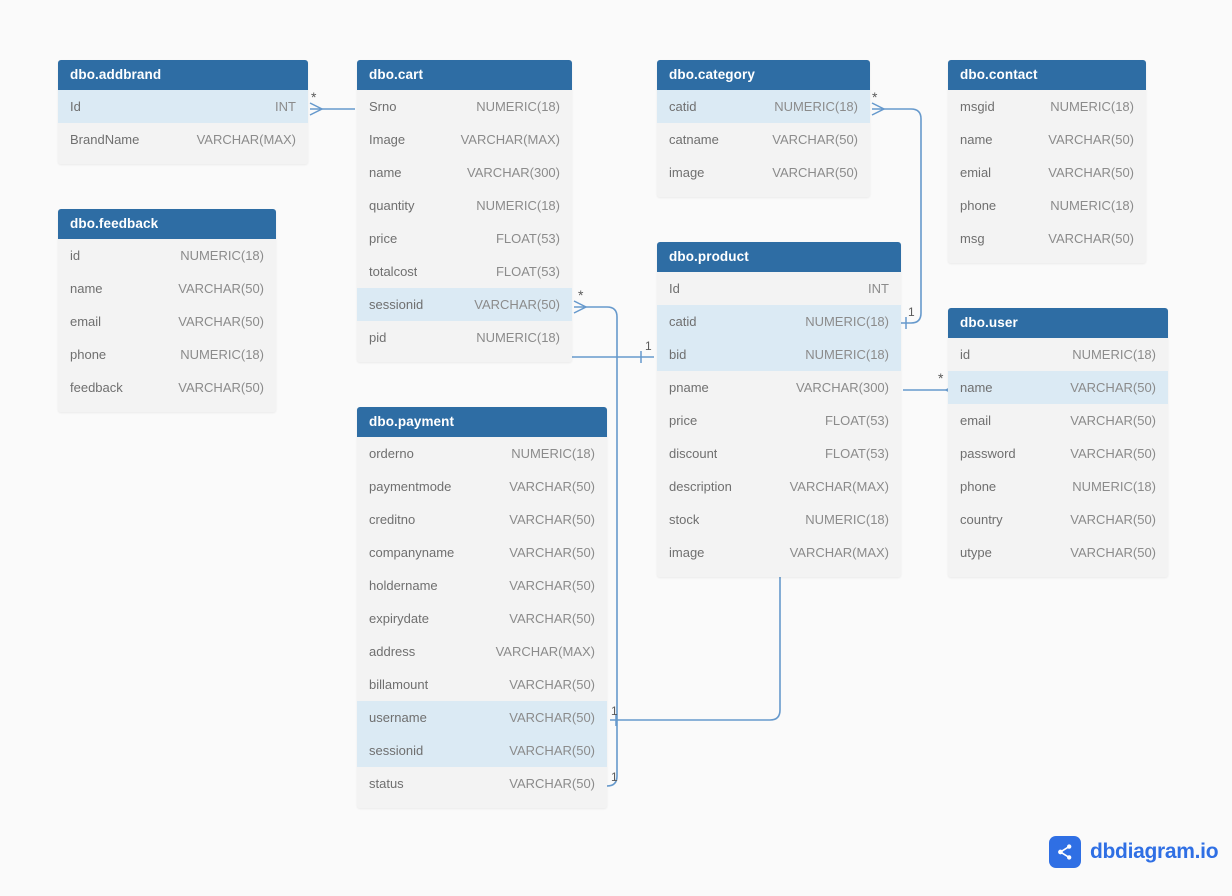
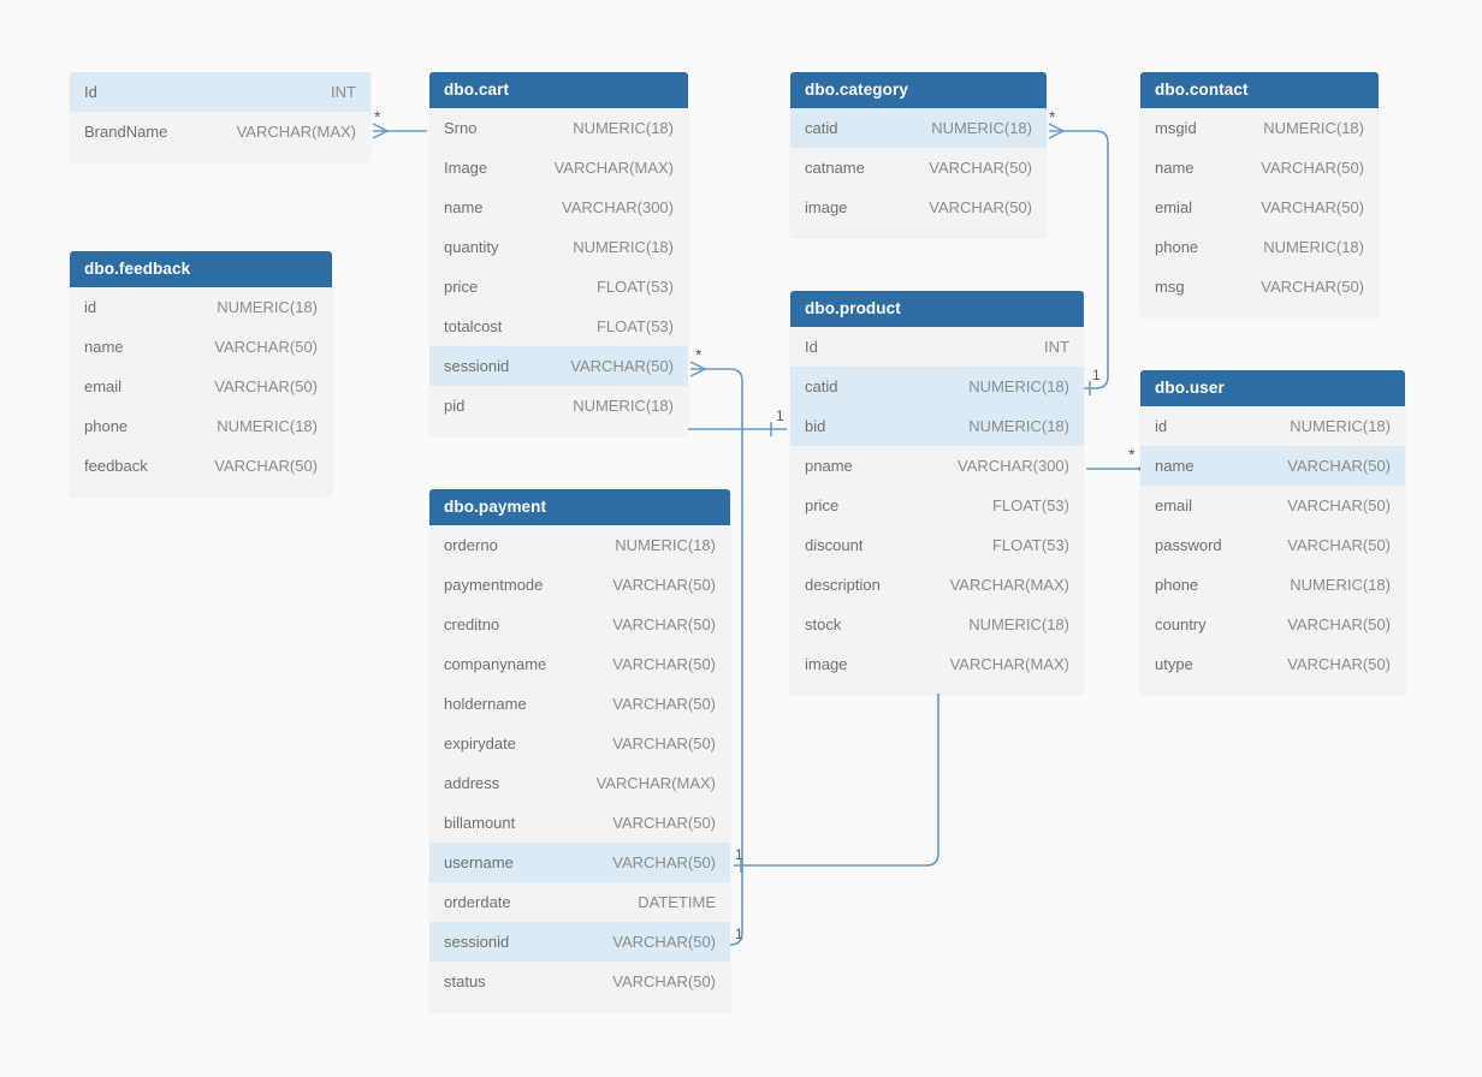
- dbo.addbrand
  Id
  INT
  BrandName
  VARCHAR(MAX)
  dbo.feedback
  id
  NUMERIC(18)
  name
  VARCHAR(50)
  email
  VARCHAR(50)
  phone
  NUMERIC(18)
  feedback
  VARCHAR(50)
  dbo.cart
  Srno
  NUMERIC(18)
  Image
  VARCHAR(MAX)
  name
  VARCHAR(300)
  quantity
  NUMERIC(18)
  price
  FLOAT(53)
  totalcost
  FLOAT(53)
  sessionid
  VARCHAR(50)
  pid
  NUMERIC(18)
  dbo.payment
  orderno
  NUMERIC(18)
  paymentmode
  VARCHAR(50)
  creditno
  VARCHAR(50)
  companyname
  VARCHAR(50)
  holdername
  VARCHAR(50)
  expirydate
  VARCHAR(50)
  address
  VARCHAR(MAX)
  billamount
  VARCHAR(50)
  username
  VARCHAR(50)
+ orderdate
+ DATETIME
  sessionid
  VARCHAR(50)
  status
  VARCHAR(50)
  dbo.category
  catid
  NUMERIC(18)
  catname
  VARCHAR(50)
  image
  VARCHAR(50)
  dbo.product
  Id
  INT
  catid
  NUMERIC(18)
  bid
  NUMERIC(18)
  pname
  VARCHAR(300)
  price
  FLOAT(53)
  discount
  FLOAT(53)
  description
  VARCHAR(MAX)
  stock
  NUMERIC(18)
  image
  VARCHAR(MAX)
  dbo.contact
  msgid
  NUMERIC(18)
  name
  VARCHAR(50)
  emial
  VARCHAR(50)
  phone
  NUMERIC(18)
  msg
  VARCHAR(50)
  dbo.user
  id
  NUMERIC(18)
  name
  VARCHAR(50)
  email
  VARCHAR(50)
  password
  VARCHAR(50)
  phone
  NUMERIC(18)
  country
  VARCHAR(50)
  utype
  VARCHAR(50)
  *
  *
  1
  *
  1
  *
  1
  1
- dbdiagram.io
